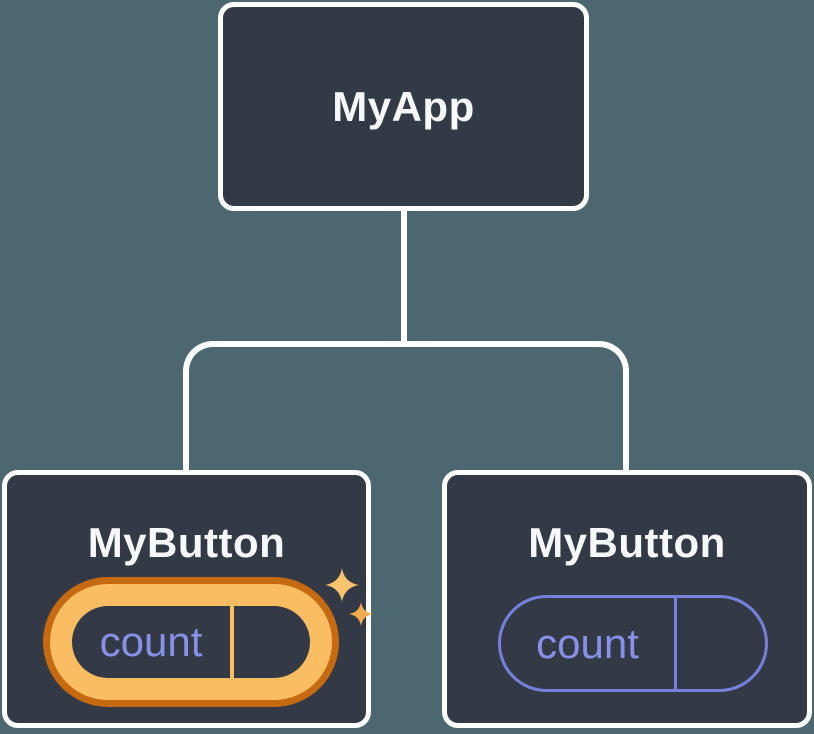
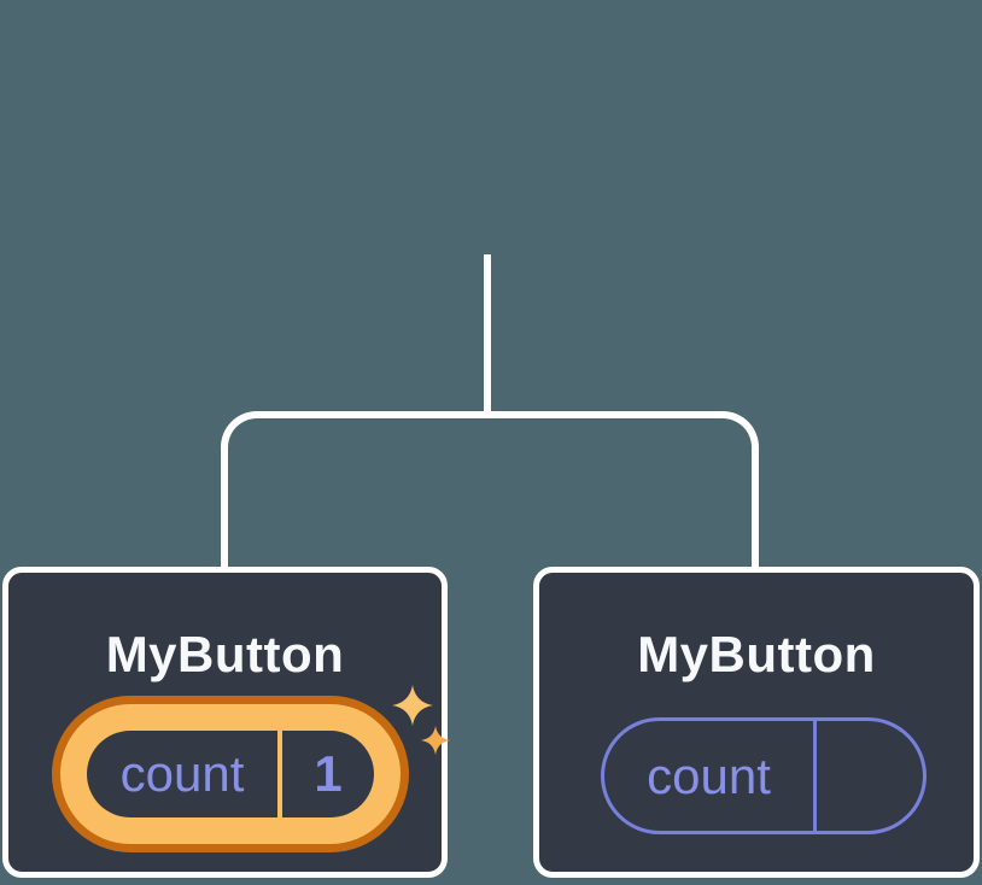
- MyApp
  MyButton
  count
+ 1
  MyButton
  count
